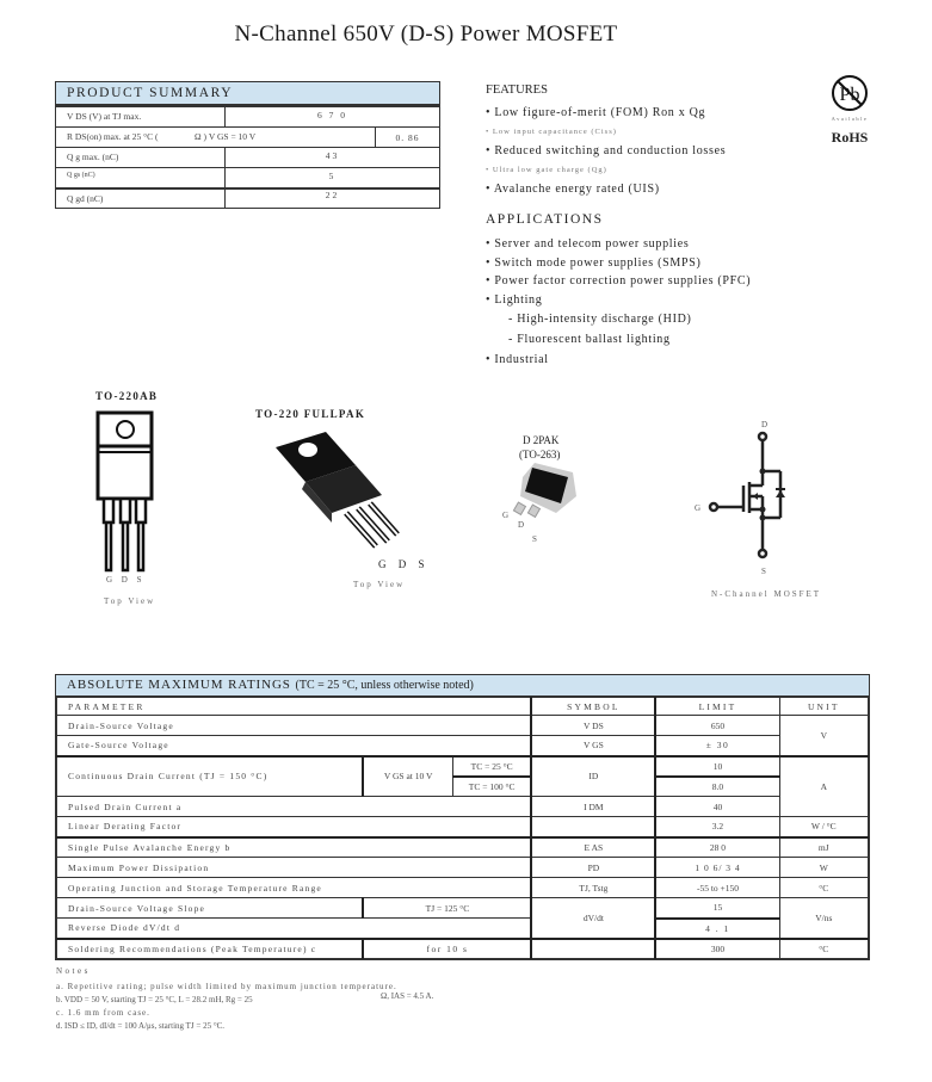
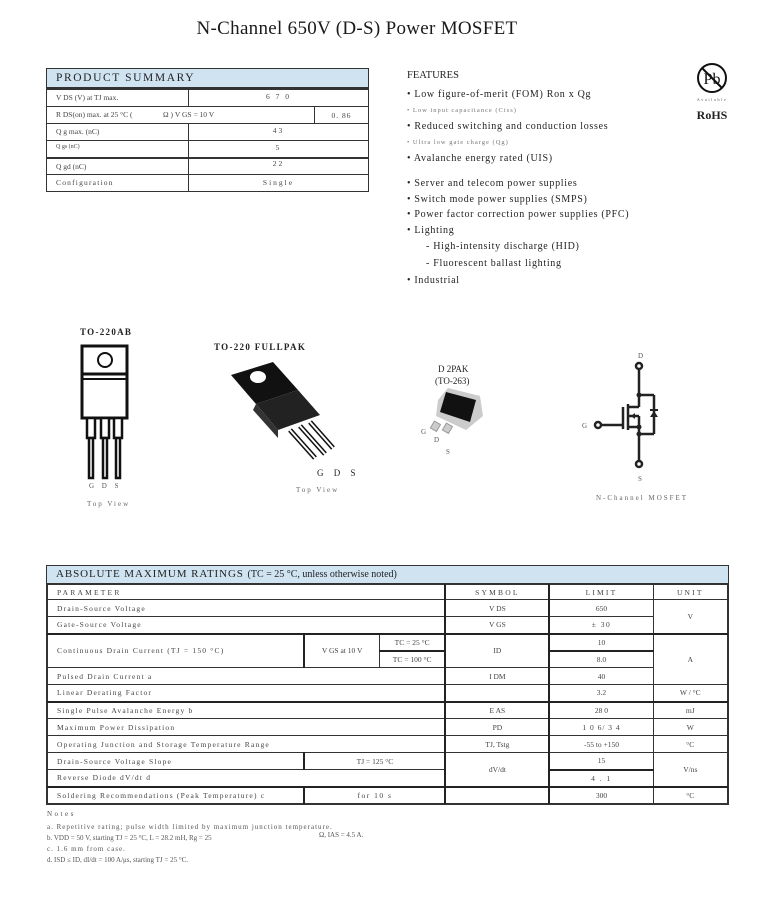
  N-Channel 650V (D-S) Power MOSFET
  PRODUCT SUMMARY
  V DS (V) at TJ max.
  6 7 0
  R DS(on) max. at 25 °C (
  Ω ) V GS = 10 V
  0. 86
  Q g max. (nC)
  43
  5
  Q gd (nC)
  22
+ Configuration
+ Single
  FEATURES
  • Low figure-of-merit (FOM) Ron x Qg
  • Reduced switching and conduction losses
  • Avalanche energy rated (UIS)
- APPLICATIONS
  • Server and telecom power supplies
  • Switch mode power supplies (SMPS)
  • Power factor correction power supplies (PFC)
  • Lighting
  - High-intensity discharge (HID)
  - Fluorescent ballast lighting
  • Industrial
  Pb
  RoHS
  TO-220AB
  G D S
  Top View
  TO-220 FULLPAK
  G D S
  Top View
  D 2PAK
  (TO-263)
  G
  D
  S
  D
  G
  S
  N-Channel MOSFET
  ABSOLUTE MAXIMUM RATINGS (TC = 25 °C, unless otherwise noted)
  PARAMETER	SYMBOL	LIMIT	UNIT
  Drain-Source Voltage	V DS	650	V
  Gate-Source Voltage	V GS	± 30
  Continuous Drain Current (TJ = 150 °C)	V GS at 10 V	TC = 25 °C	ID	10	A
  TC = 100 °C	8.0
  Pulsed Drain Current a	I DM	40
  Linear Derating Factor		3.2	W / °C
  Single Pulse Avalanche Energy b	E AS	28 0	mJ
  Maximum Power Dissipation	PD	1 0 6/ 3 4	W
  Operating Junction and Storage Temperature Range	TJ, Tstg	-55 to +150	°C
  Drain-Source Voltage Slope	TJ = 125 °C	dV/dt	15	V/ns
  Reverse Diode dV/dt d	4 . 1
  Soldering Recommendations (Peak Temperature) c	for 10 s		300	°C
  Notes
  a. Repetitive rating; pulse width limited by maximum junction temperature.
  b. VDD = 50 V, starting TJ = 25 °C, L = 28.2 mH, Rg = 25
  Ω, IAS = 4.5 A.
  c. 1.6 mm from case.
  d. ISD ≤ ID, dI/dt = 100 A/μs, starting TJ = 25 °C.
